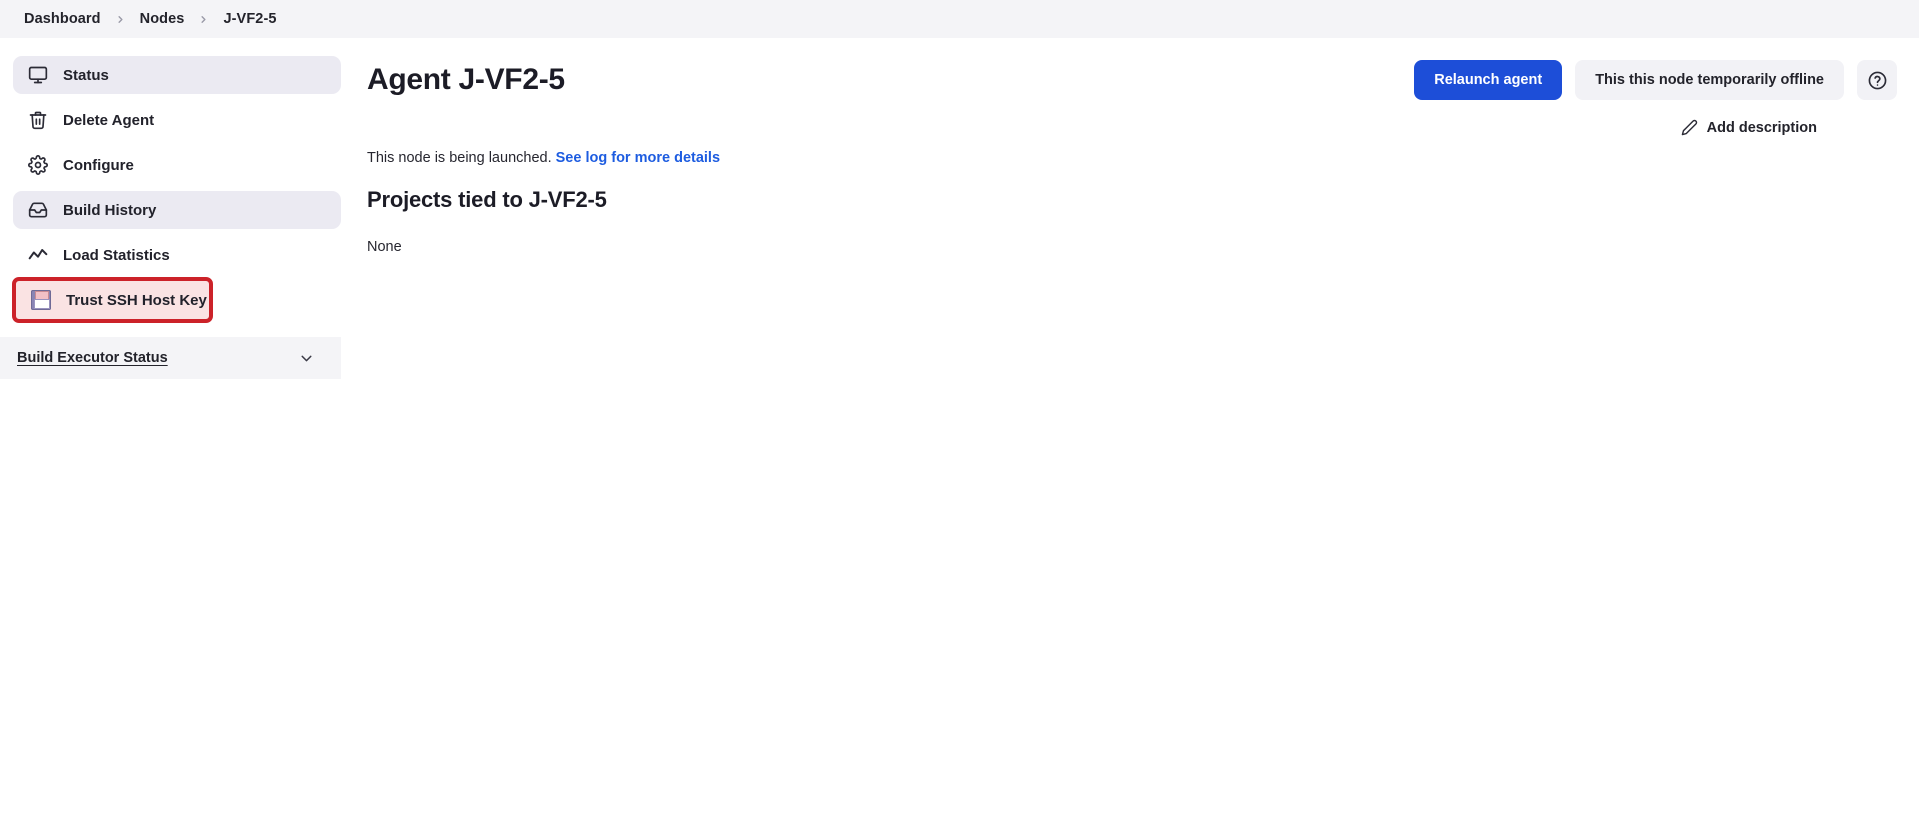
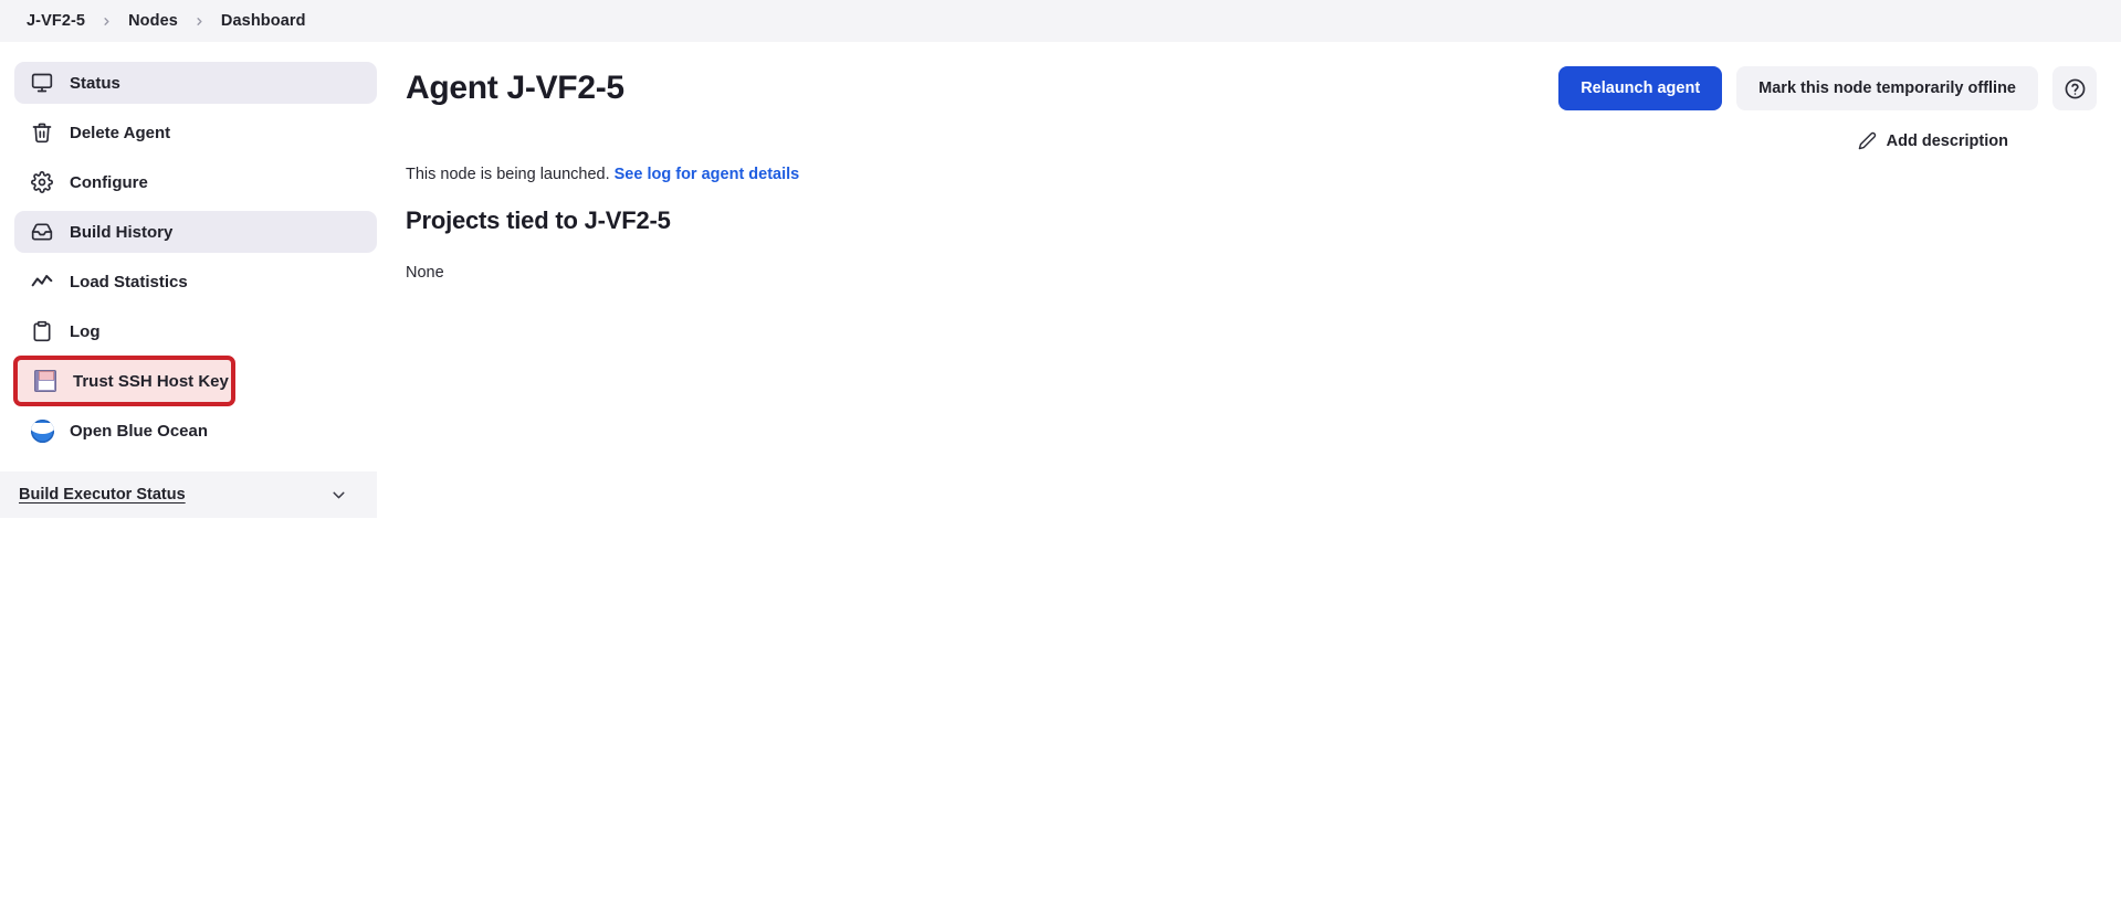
- Dashboard
+ J-VF2-5
  Nodes
- J-VF2-5
+ Dashboard
  Status
  Delete Agent
  Configure
  Build History
  Load Statistics
+ Log
  Trust SSH Host Key
+ Open Blue Ocean
  Build Executor Status
  Agent J-VF2-5
  Relaunch agent
- This this node temporarily offline
+ Mark this node temporarily offline
  Add description
- This node is being launched. See log for more details
+ This node is being launched. See log for agent details
  Projects tied to J-VF2-5
  None
